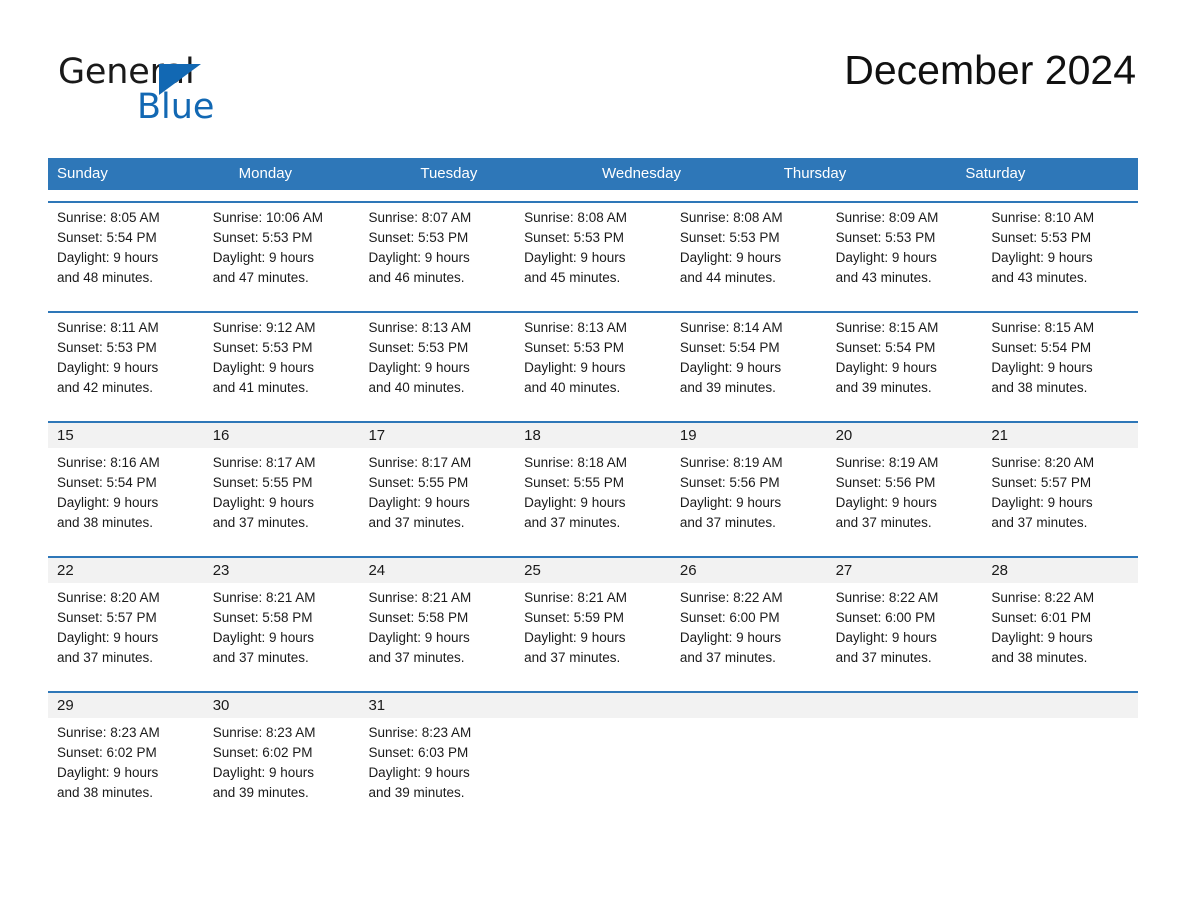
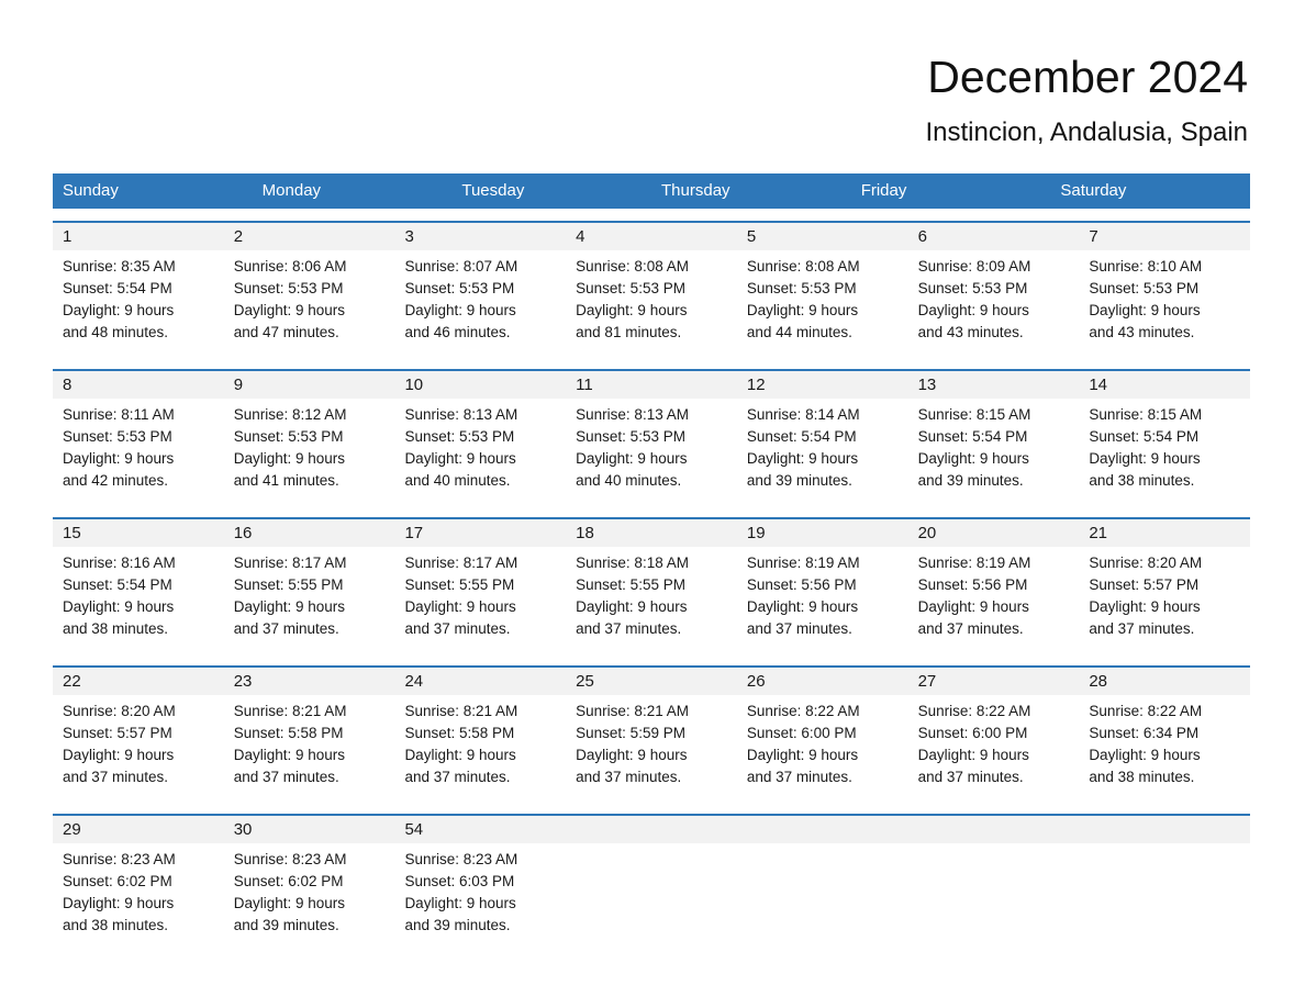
- General
- Blue
  December 2024
+ Instincion, Andalusia, Spain
  Sunday
  Monday
  Tuesday
- Wednesday
  Thursday
+ Friday
  Saturday
+ 1
+ 2
+ 3
+ 4
+ 5
+ 6
+ 7
- Sunrise: 8:05 AM
+ Sunrise: 8:35 AM
  Sunset: 5:54 PM
  Daylight: 9 hours
  and 48 minutes.
- Sunrise: 10:06 AM
+ Sunrise: 8:06 AM
  Sunset: 5:53 PM
  Daylight: 9 hours
  and 47 minutes.
  Sunrise: 8:07 AM
  Sunset: 5:53 PM
  Daylight: 9 hours
  and 46 minutes.
  Sunrise: 8:08 AM
  Sunset: 5:53 PM
  Daylight: 9 hours
- and 45 minutes.
+ and 81 minutes.
  Sunrise: 8:08 AM
  Sunset: 5:53 PM
  Daylight: 9 hours
  and 44 minutes.
  Sunrise: 8:09 AM
  Sunset: 5:53 PM
  Daylight: 9 hours
  and 43 minutes.
  Sunrise: 8:10 AM
  Sunset: 5:53 PM
  Daylight: 9 hours
  and 43 minutes.
+ 8
+ 9
+ 10
+ 11
+ 12
+ 13
+ 14
  Sunrise: 8:11 AM
  Sunset: 5:53 PM
  Daylight: 9 hours
  and 42 minutes.
- Sunrise: 9:12 AM
+ Sunrise: 8:12 AM
  Sunset: 5:53 PM
  Daylight: 9 hours
  and 41 minutes.
  Sunrise: 8:13 AM
  Sunset: 5:53 PM
  Daylight: 9 hours
  and 40 minutes.
  Sunrise: 8:13 AM
  Sunset: 5:53 PM
  Daylight: 9 hours
  and 40 minutes.
  Sunrise: 8:14 AM
  Sunset: 5:54 PM
  Daylight: 9 hours
  and 39 minutes.
  Sunrise: 8:15 AM
  Sunset: 5:54 PM
  Daylight: 9 hours
  and 39 minutes.
  Sunrise: 8:15 AM
  Sunset: 5:54 PM
  Daylight: 9 hours
  and 38 minutes.
  15
  16
  17
  18
  19
  20
  21
  Sunrise: 8:16 AM
  Sunset: 5:54 PM
  Daylight: 9 hours
  and 38 minutes.
  Sunrise: 8:17 AM
  Sunset: 5:55 PM
  Daylight: 9 hours
  and 37 minutes.
  Sunrise: 8:17 AM
  Sunset: 5:55 PM
  Daylight: 9 hours
  and 37 minutes.
  Sunrise: 8:18 AM
  Sunset: 5:55 PM
  Daylight: 9 hours
  and 37 minutes.
  Sunrise: 8:19 AM
  Sunset: 5:56 PM
  Daylight: 9 hours
  and 37 minutes.
  Sunrise: 8:19 AM
  Sunset: 5:56 PM
  Daylight: 9 hours
  and 37 minutes.
  Sunrise: 8:20 AM
  Sunset: 5:57 PM
  Daylight: 9 hours
  and 37 minutes.
  22
  23
  24
  25
  26
  27
  28
  Sunrise: 8:20 AM
  Sunset: 5:57 PM
  Daylight: 9 hours
  and 37 minutes.
  Sunrise: 8:21 AM
  Sunset: 5:58 PM
  Daylight: 9 hours
  and 37 minutes.
  Sunrise: 8:21 AM
  Sunset: 5:58 PM
  Daylight: 9 hours
  and 37 minutes.
  Sunrise: 8:21 AM
  Sunset: 5:59 PM
  Daylight: 9 hours
  and 37 minutes.
  Sunrise: 8:22 AM
  Sunset: 6:00 PM
  Daylight: 9 hours
  and 37 minutes.
  Sunrise: 8:22 AM
  Sunset: 6:00 PM
  Daylight: 9 hours
  and 37 minutes.
  Sunrise: 8:22 AM
- Sunset: 6:01 PM
+ Sunset: 6:34 PM
  Daylight: 9 hours
  and 38 minutes.
  29
  30
- 31
+ 54
  Sunrise: 8:23 AM
  Sunset: 6:02 PM
  Daylight: 9 hours
  and 38 minutes.
  Sunrise: 8:23 AM
  Sunset: 6:02 PM
  Daylight: 9 hours
  and 39 minutes.
  Sunrise: 8:23 AM
  Sunset: 6:03 PM
  Daylight: 9 hours
  and 39 minutes.
